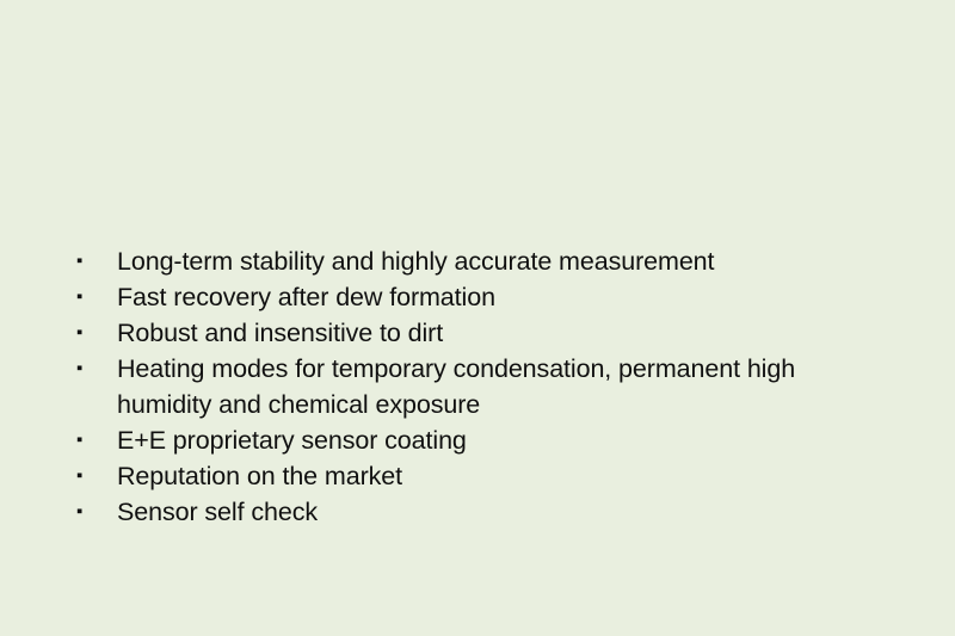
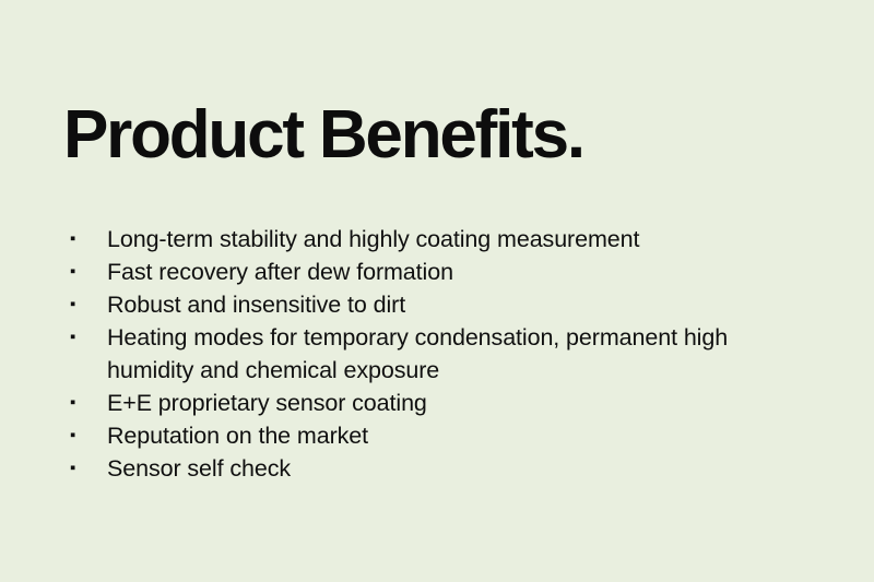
+ Product Benefits.
  ▪
- Long-term stability and highly accurate measurement
+ Long-term stability and highly coating measurement
  ▪
  Fast recovery after dew formation
  ▪
  Robust and insensitive to dirt
  ▪
  Heating modes for temporary condensation, permanent high humidity and chemical exposure
  ▪
  E+E proprietary sensor coating
  ▪
  Reputation on the market
  ▪
  Sensor self check
